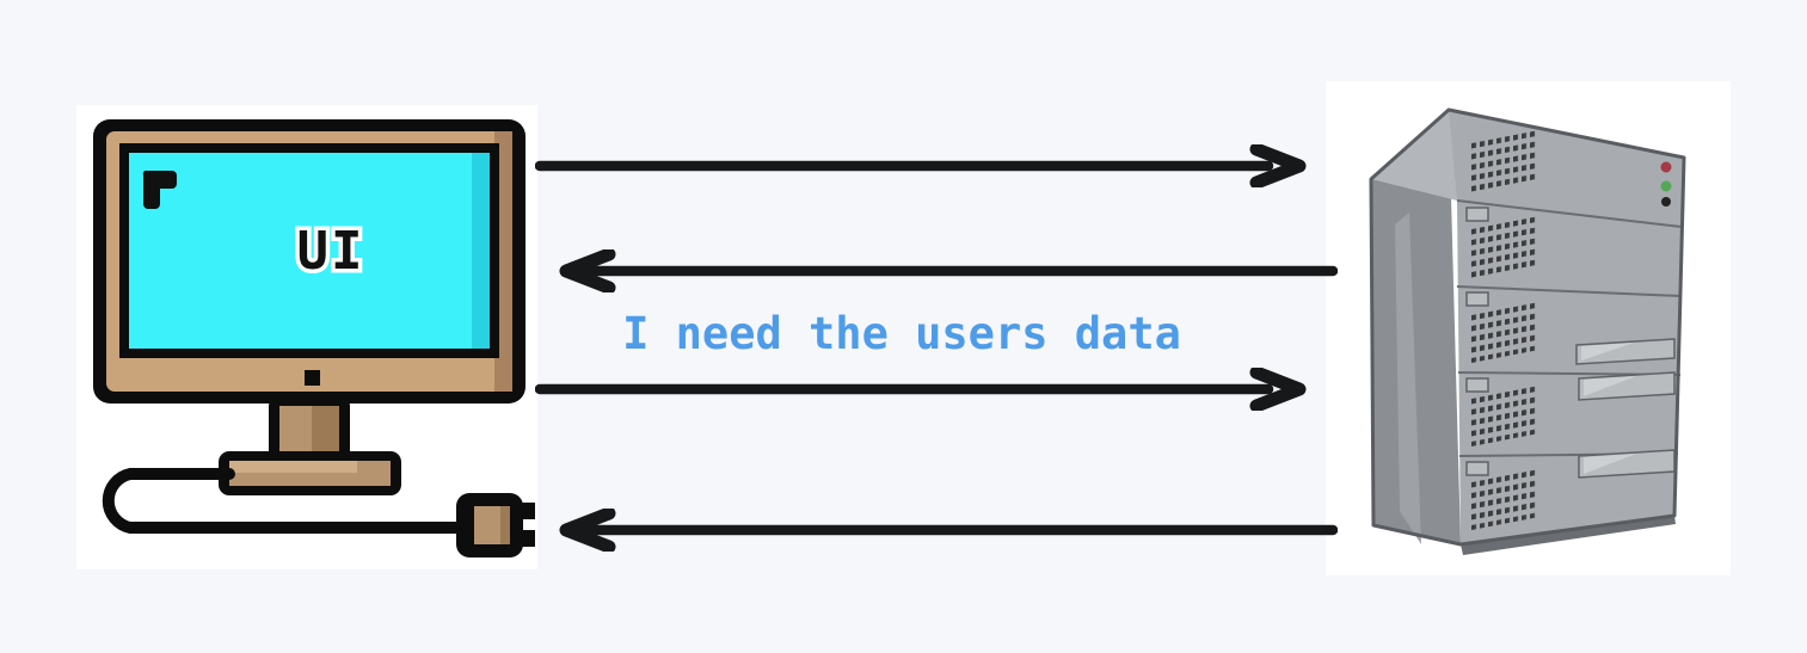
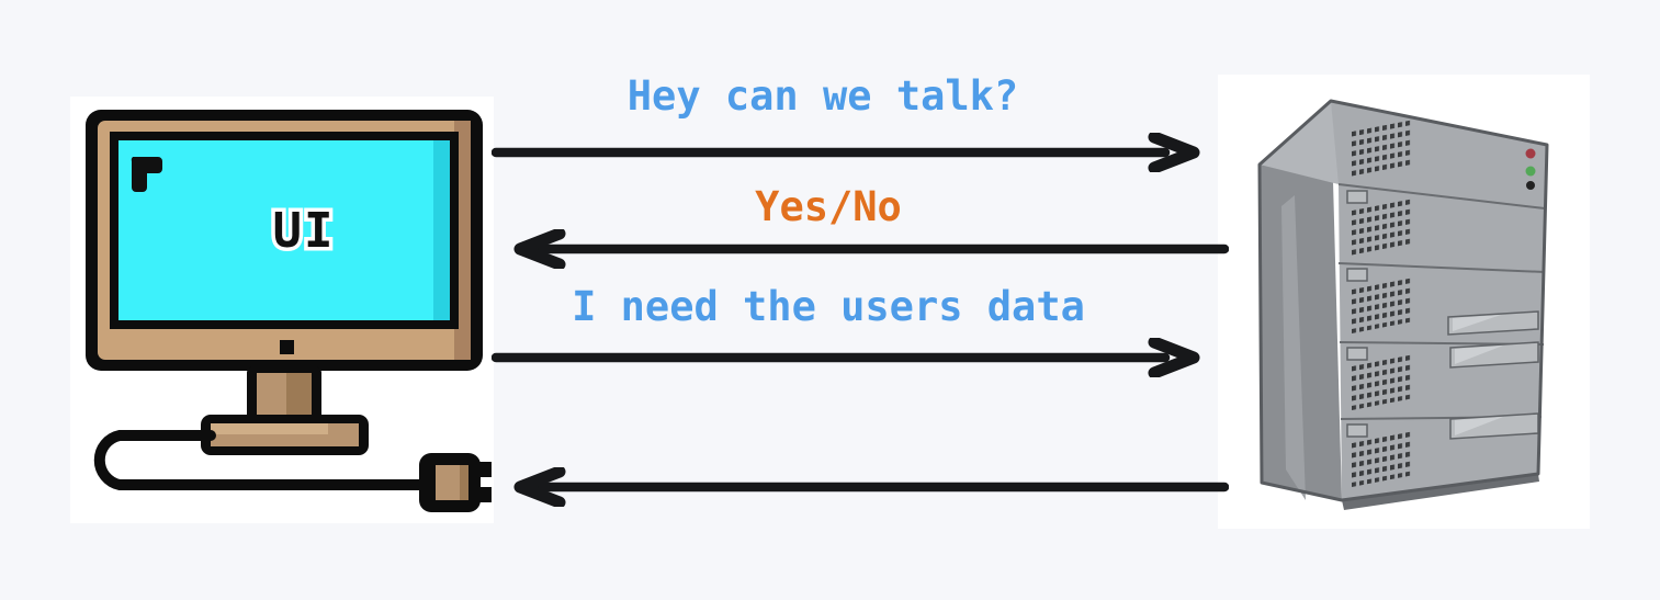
  UI
+ Hey can we talk?
+ Yes/No
  I need the users data
